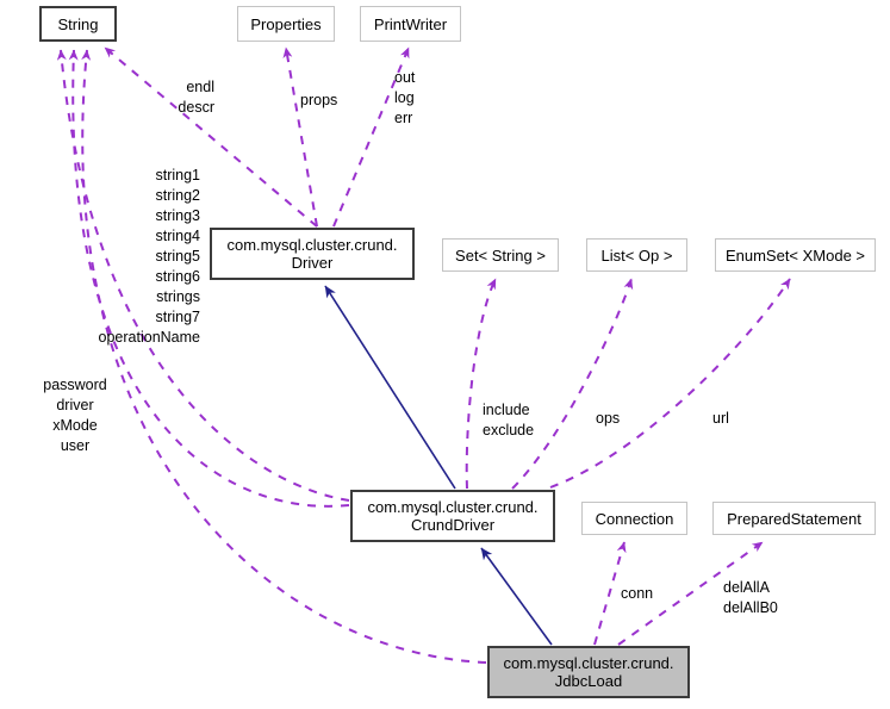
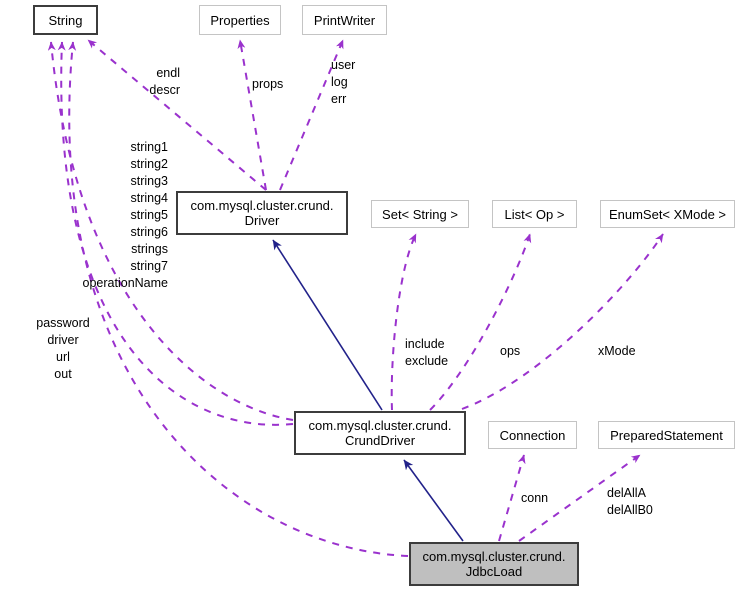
  String
  Properties
  PrintWriter
  com.mysql.cluster.crund.
  Driver
  Set< String >
  List< Op >
  EnumSet< XMode >
  com.mysql.cluster.crund.
  CrundDriver
  Connection
  PreparedStatement
  com.mysql.cluster.crund.
  JdbcLoad
  endl
  descr
  props
- out
+ user
  log
  err
  string1
  string2
  string3
  string4
  string5
  string6
  strings
  string7
  operationName
  password
  driver
- xMode
+ url
- user
+ out
  include
  exclude
  ops
- url
+ xMode
  conn
  delAllA
  delAllB0
